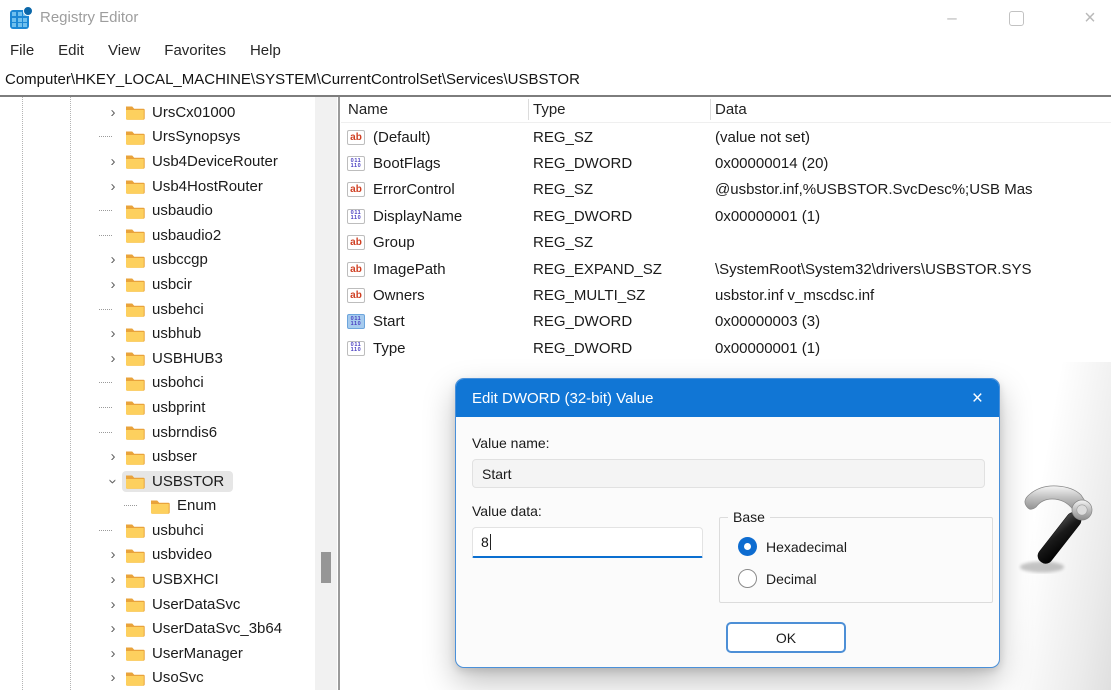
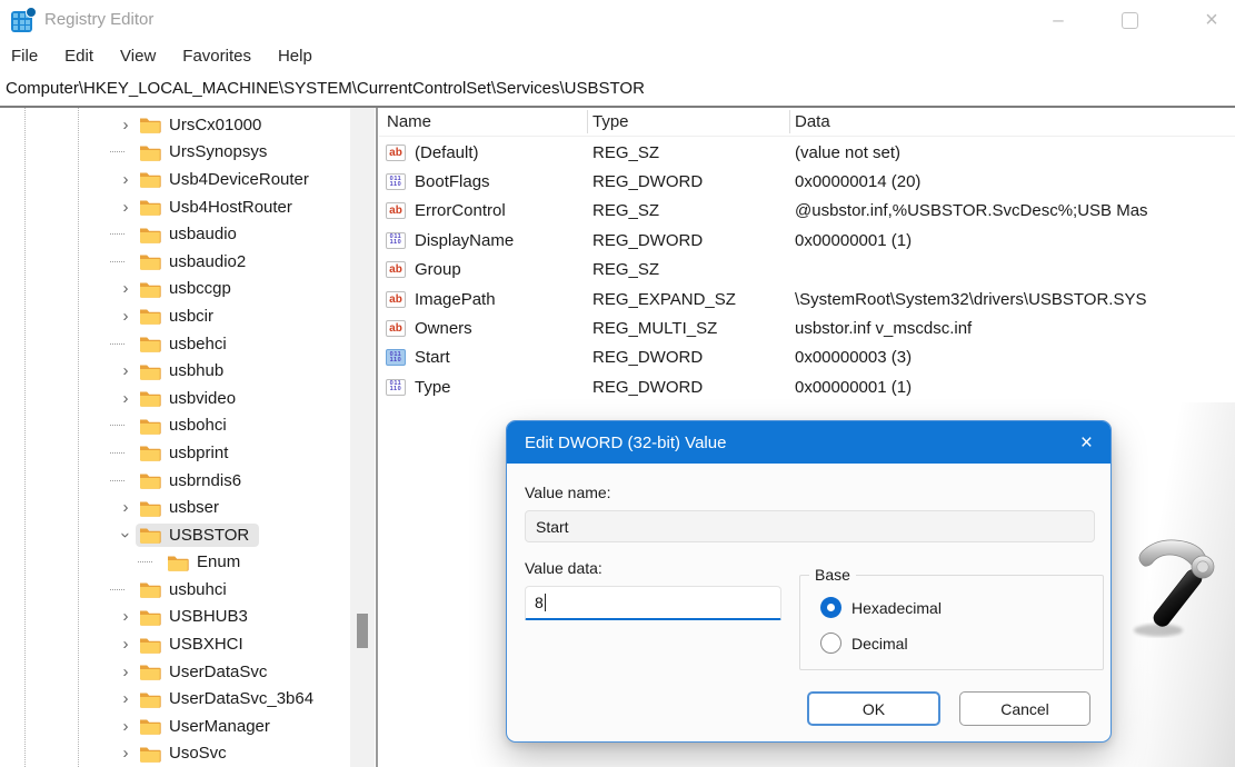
  Registry Editor
  –
  ×
  File
  Edit
  View
  Favorites
  Help
  Computer\HKEY_LOCAL_MACHINE\SYSTEM\CurrentControlSet\Services\USBSTOR
  ›
  UrsCx01000
  UrsSynopsys
  ›
  Usb4DeviceRouter
  ›
  Usb4HostRouter
  usbaudio
  usbaudio2
  ›
  usbccgp
  ›
  usbcir
  usbehci
  ›
  usbhub
  ›
- USBHUB3
+ usbvideo
  usbohci
  usbprint
  usbrndis6
  ›
  usbser
  USBSTOR
  Enum
  usbuhci
  ›
- usbvideo
+ USBHUB3
  ›
  USBXHCI
  ›
  UserDataSvc
  ›
  UserDataSvc_3b64
  ›
  UserManager
  ›
  UsoSvc
  Name
  Type
  Data
  ab
  (Default)
  REG_SZ
  (value not set)
  BootFlags
  REG_DWORD
  0x00000014 (20)
  ab
  ErrorControl
  REG_SZ
  @usbstor.inf,%USBSTOR.SvcDesc%;USB Mas
  DisplayName
  REG_DWORD
  0x00000001 (1)
  ab
  Group
  REG_SZ
  ab
  ImagePath
  REG_EXPAND_SZ
  \SystemRoot\System32\drivers\USBSTOR.SYS
  ab
  Owners
  REG_MULTI_SZ
  usbstor.inf v_mscdsc.inf
  Start
  REG_DWORD
  0x00000003 (3)
  Type
  REG_DWORD
  0x00000001 (1)
  Edit DWORD (32-bit) Value
  ×
  Value name:
  Start
  Value data:
  8
  Base
  Hexadecimal
  Decimal
  OK
+ Cancel
